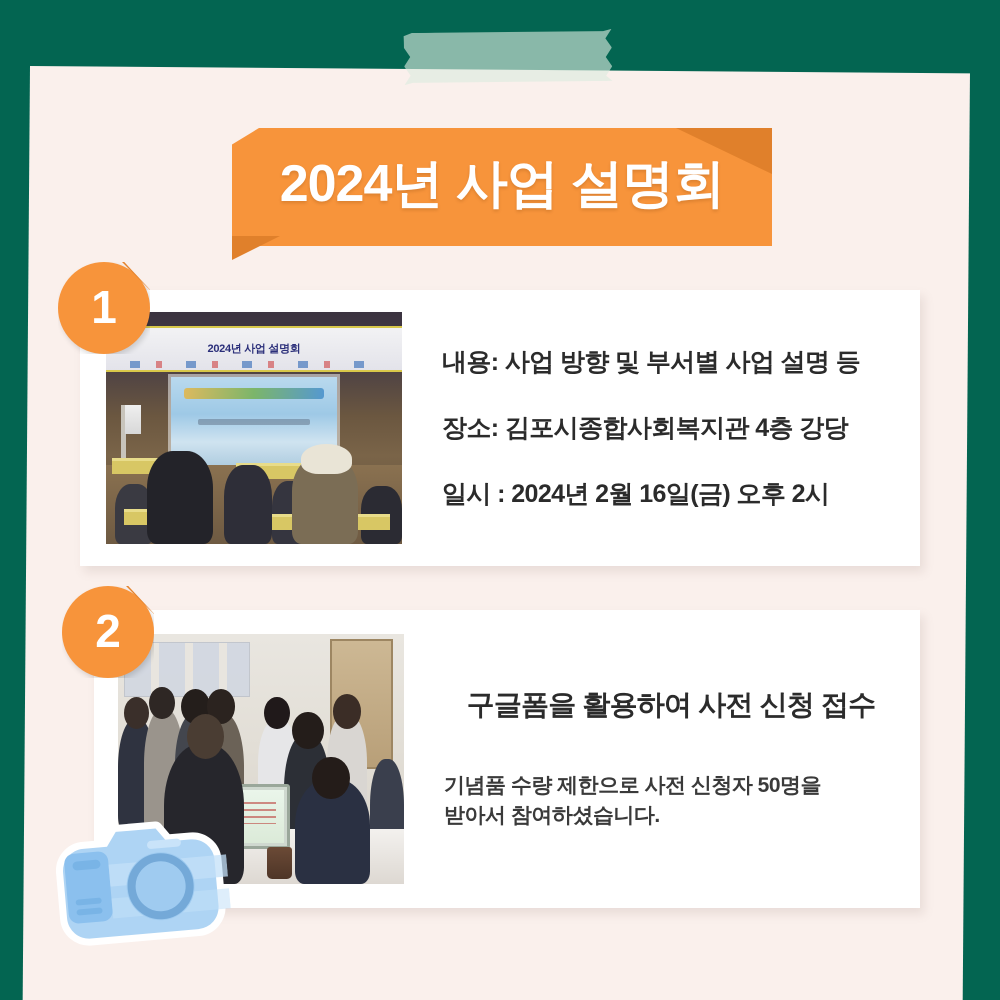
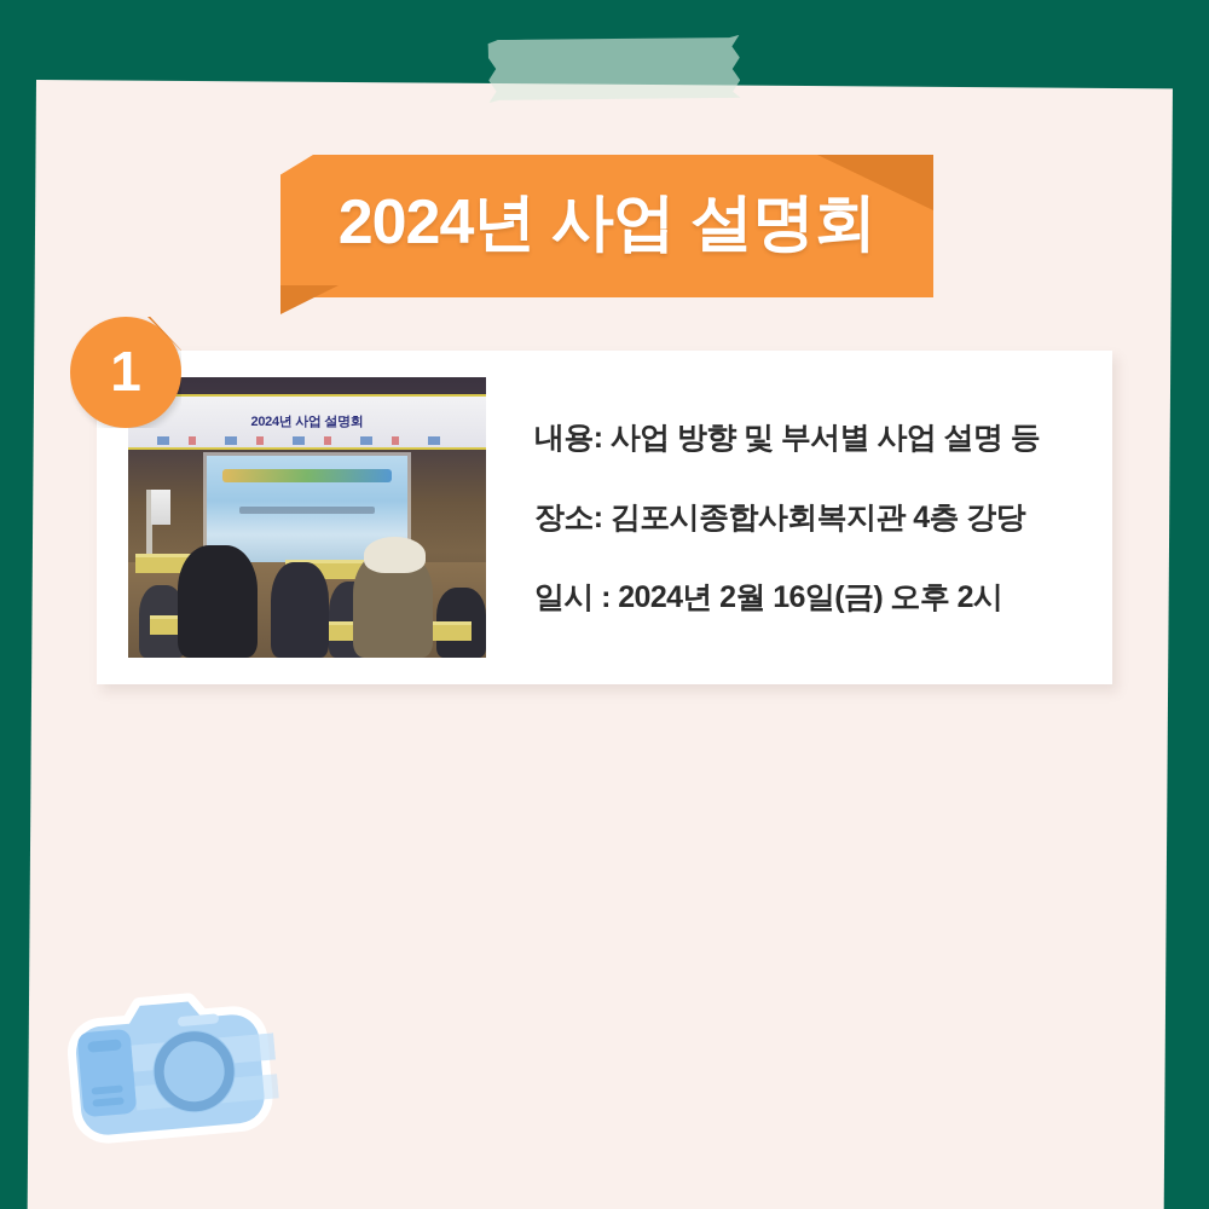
  2024년 사업 설명회
  1
  2024년 사업 설명회
  내용: 사업 방향 및 부서별 사업 설명 등
  장소: 김포시종합사회복지관 4층 강당
  일시 : 2024년 2월 16일(금) 오후 2시
- 2
- 구글폼을 활용하여 사전 신청 접수
- 기념품 수량 제한으로 사전 신청자 50명을
- 받아서 참여하셨습니다.
